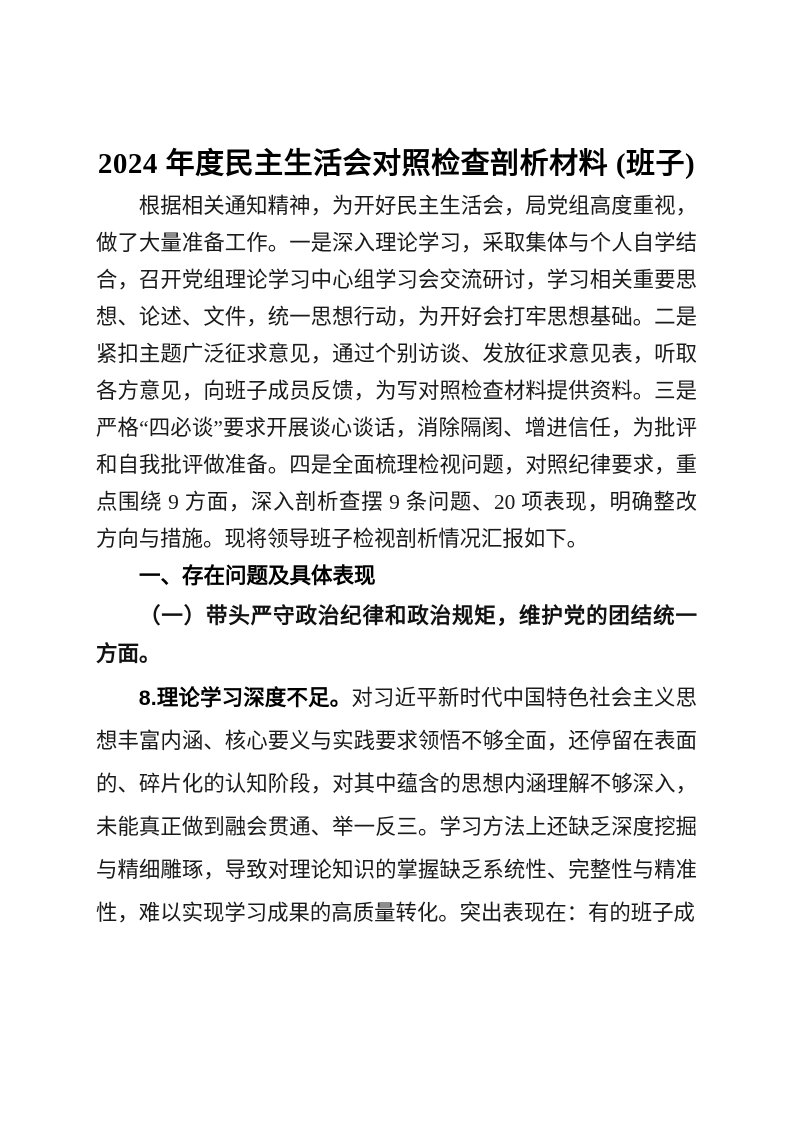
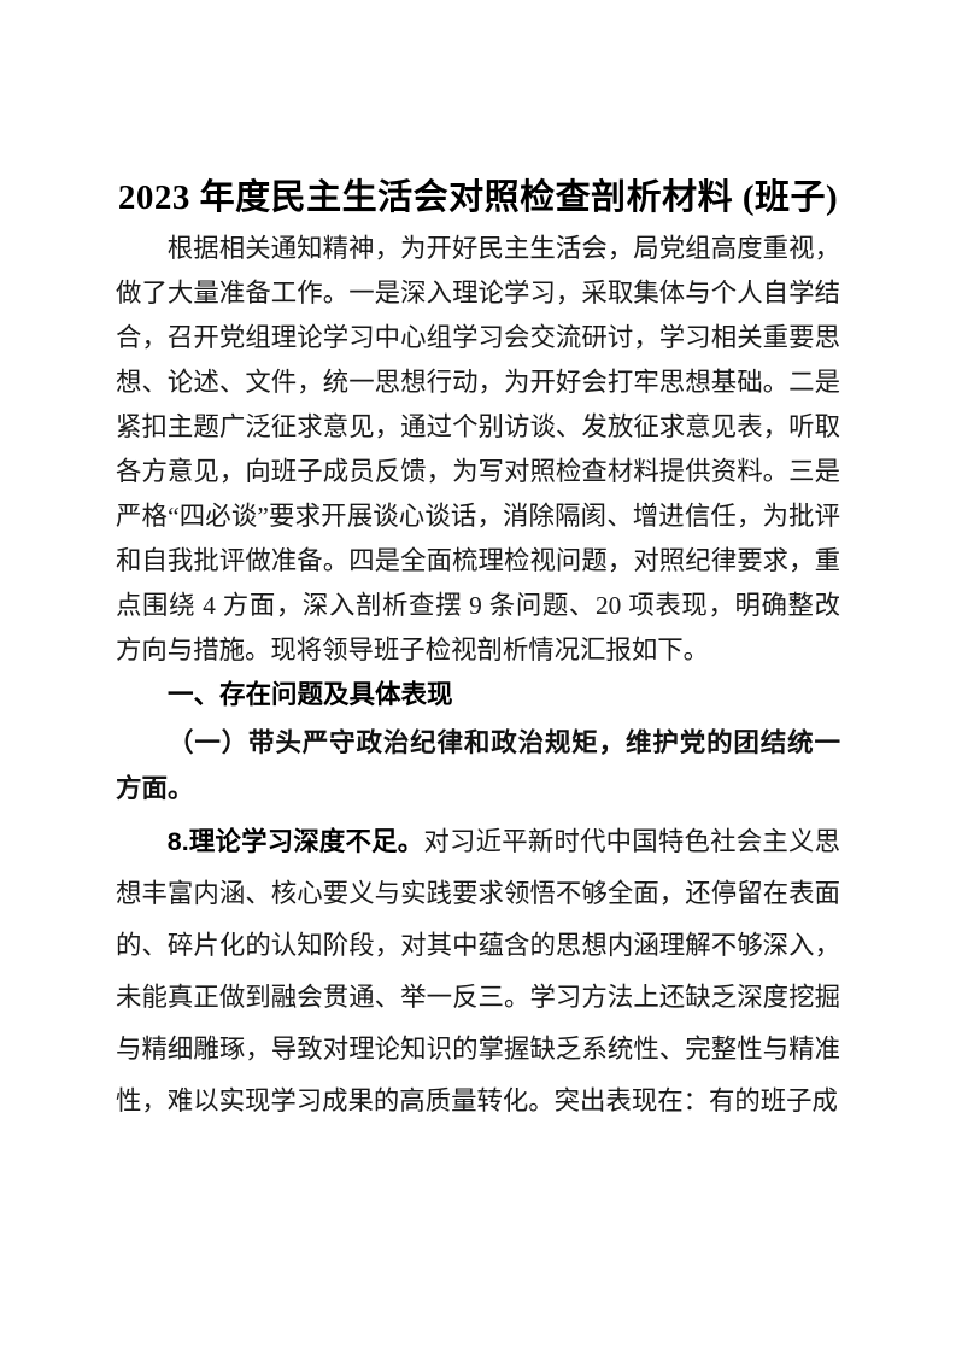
- 2024 年度民主生活会对照检查剖析材料 (班子)
+ 2023 年度民主生活会对照检查剖析材料 (班子)
- 根据相关通知精神，为开好民主生活会，局党组高度重视，做了大量准备工作。一是深入理论学习，采取集体与个人自学结合，召开党组理论学习中心组学习会交流研讨，学习相关重要思想、论述、文件，统一思想行动，为开好会打牢思想基础。二是紧扣主题广泛征求意见，通过个别访谈、发放征求意见表，听取各方意见，向班子成员反馈，为写对照检查材料提供资料。三是严格“四必谈”要求开展谈心谈话，消除隔阂、增进信任，为批评和自我批评做准备。四是全面梳理检视问题，对照纪律要求，重点围绕 9 方面，深入剖析查摆 9 条问题、20 项表现，明确整改方向与措施。现将领导班子检视剖析情况汇报如下。
+ 根据相关通知精神，为开好民主生活会，局党组高度重视，做了大量准备工作。一是深入理论学习，采取集体与个人自学结合，召开党组理论学习中心组学习会交流研讨，学习相关重要思想、论述、文件，统一思想行动，为开好会打牢思想基础。二是紧扣主题广泛征求意见，通过个别访谈、发放征求意见表，听取各方意见，向班子成员反馈，为写对照检查材料提供资料。三是严格“四必谈”要求开展谈心谈话，消除隔阂、增进信任，为批评和自我批评做准备。四是全面梳理检视问题，对照纪律要求，重点围绕 4 方面，深入剖析查摆 9 条问题、20 项表现，明确整改方向与措施。现将领导班子检视剖析情况汇报如下。
  一、存在问题及具体表现
  （一）带头严守政治纪律和政治规矩，维护党的团结统一方面。
  8.理论学习深度不足。对习近平新时代中国特色社会主义思想丰富内涵、核心要义与实践要求领悟不够全面，还停留在表面的、碎片化的认知阶段，对其中蕴含的思想内涵理解不够深入，未能真正做到融会贯通、举一反三。学习方法上还缺乏深度挖掘与精细雕琢，导致对理论知识的掌握缺乏系统性、完整性与精准性，难以实现学习成果的高质量转化。突出表现在：有的班子成
